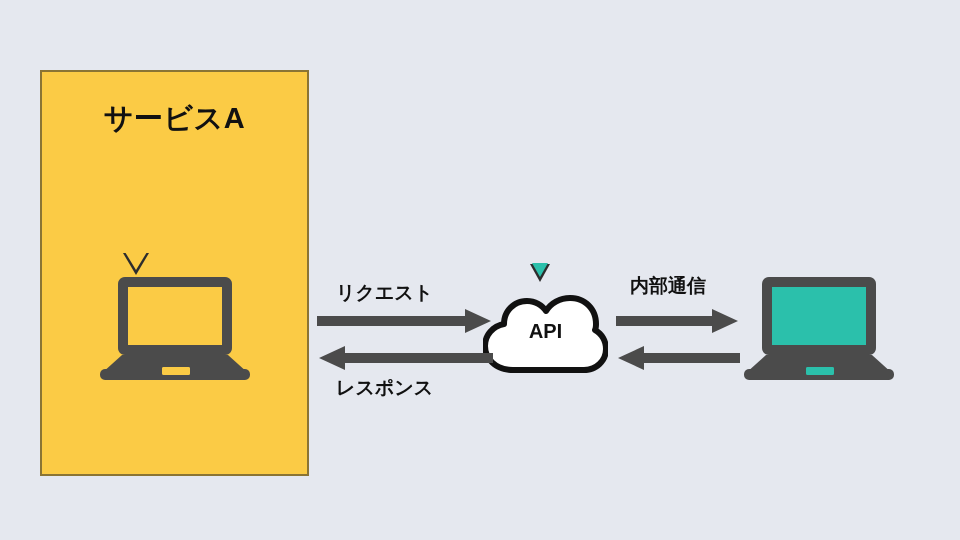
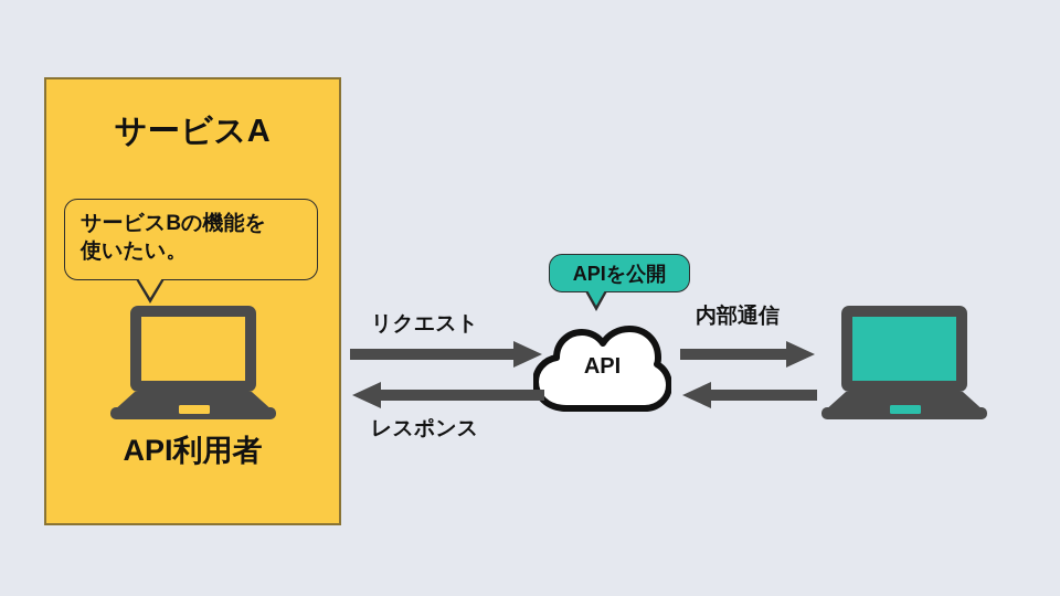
  サービスA
+ サービスBの機能を
+ 使いたい。
+ API利用者
+ APIを公開
  API
  リクエスト
  レスポンス
  内部通信
